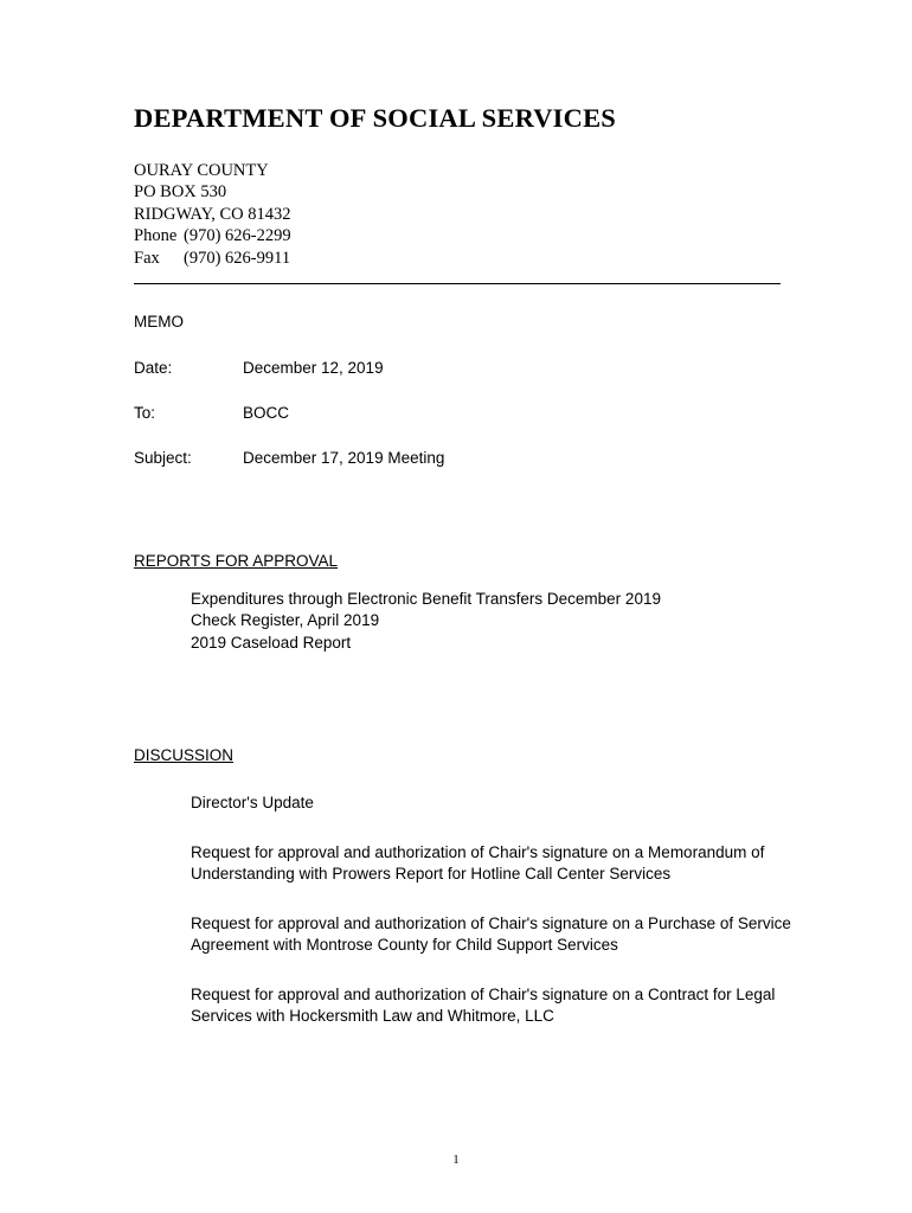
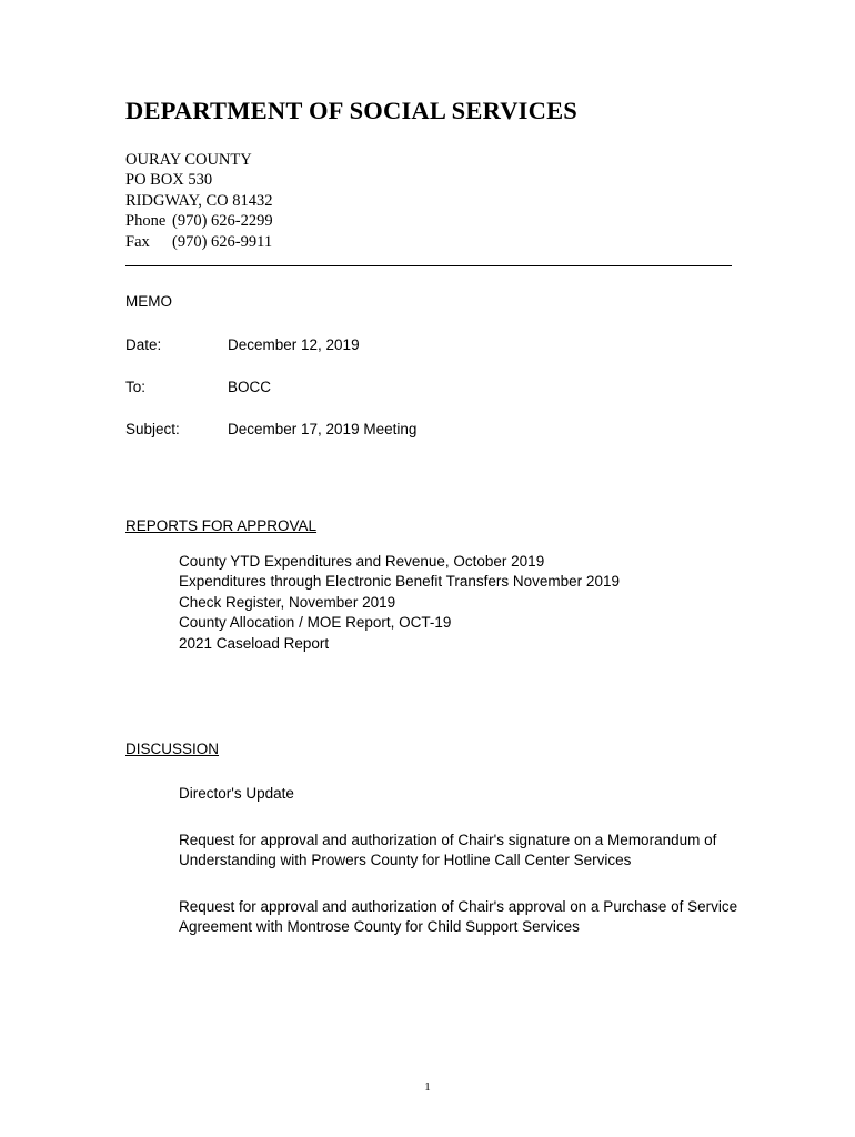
  DEPARTMENT OF SOCIAL SERVICES
  OURAY COUNTY
  PO BOX 530
  RIDGWAY, CO 81432
  Phone
  (970) 626-2299
  Fax
  (970) 626-9911
  MEMO
  Date:
  December 12, 2019
  To:
  BOCC
  Subject:
  December 17, 2019 Meeting
  REPORTS FOR APPROVAL
+ County YTD Expenditures and Revenue, October 2019
- Expenditures through Electronic Benefit Transfers December 2019
+ Expenditures through Electronic Benefit Transfers November 2019
- Check Register, April 2019
+ Check Register, November 2019
+ County Allocation / MOE Report, OCT-19
- 2019 Caseload Report
+ 2021 Caseload Report
  DISCUSSION
  Director's Update
- Request for approval and authorization of Chair's signature on a Memorandum of Understanding with Prowers Report for Hotline Call Center Services
+ Request for approval and authorization of Chair's signature on a Memorandum of Understanding with Prowers County for Hotline Call Center Services
- Request for approval and authorization of Chair's signature on a Purchase of Service Agreement with Montrose County for Child Support Services
+ Request for approval and authorization of Chair's approval on a Purchase of Service Agreement with Montrose County for Child Support Services
- Request for approval and authorization of Chair's signature on a Contract for Legal Services with Hockersmith Law and Whitmore, LLC
  1
